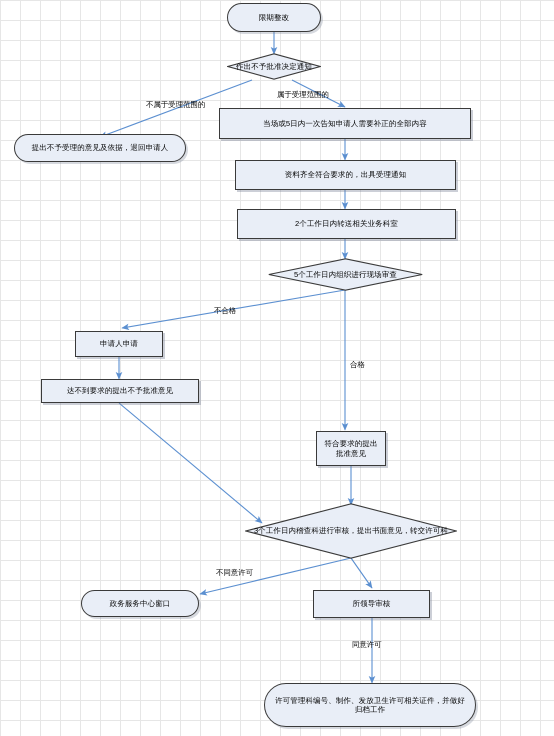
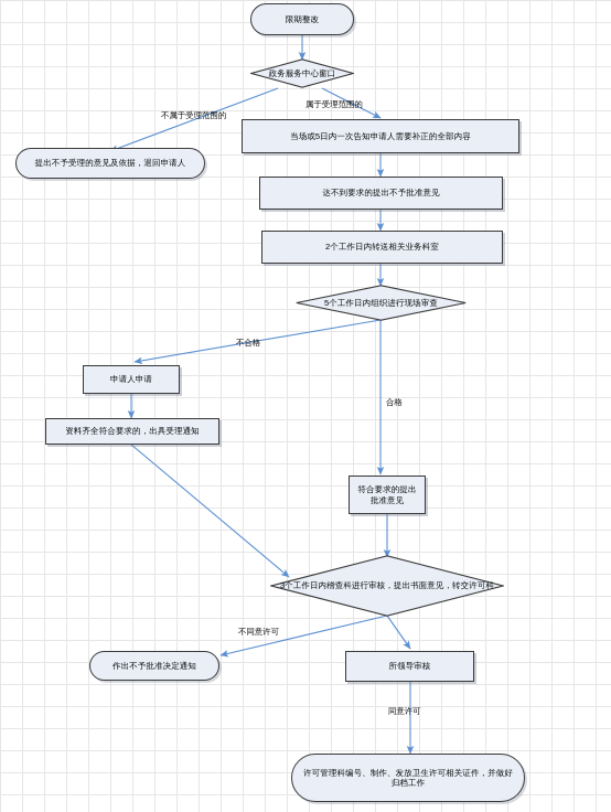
  限期整改
- 作出不予批准决定通知
+ 政务服务中心窗口
  提出不予受理的意见及依据，退回申请人
  当场或5日内一次告知申请人需要补正的全部内容
- 资料齐全符合要求的，出具受理通知
+ 达不到要求的提出不予批准意见
  2个工作日内转送相关业务科室
  5个工作日内组织进行现场审查
  申请人申请
- 达不到要求的提出不予批准意见
+ 资料齐全符合要求的，出具受理通知
  符合要求的提出批准意见
  3个工作日内稽查科进行审核，提出书面意见，转交许可科
- 政务服务中心窗口
+ 作出不予批准决定通知
  所领导审核
  许可管理科编号、制作、发放卫生许可相关证件，并做好归档工作
  不属于受理范围的
  属于受理范围的
  不合格
  合格
  不同意许可
  同意许可
